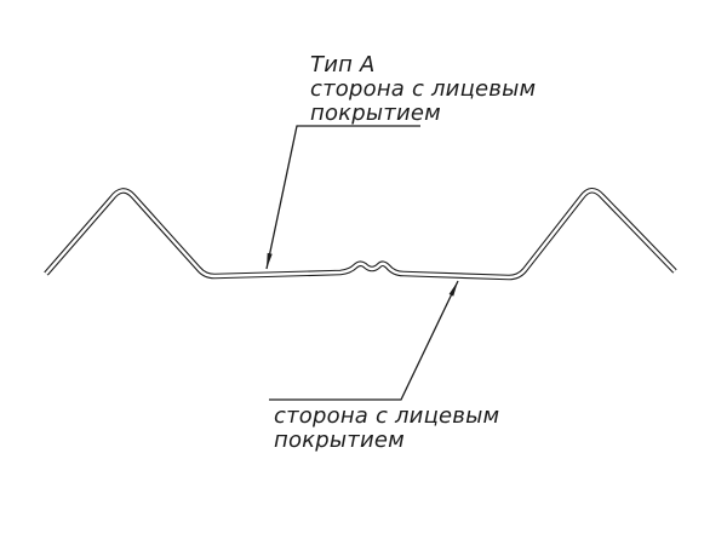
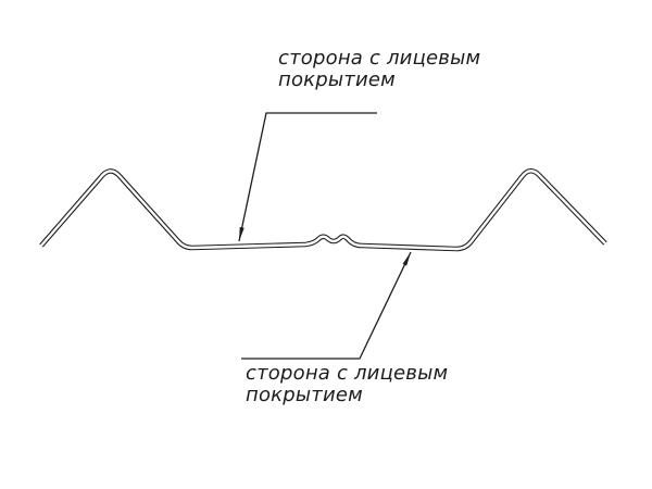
- Тип А
  сторона с лицевым
  покрытием
  сторона с лицевым
  покрытием
